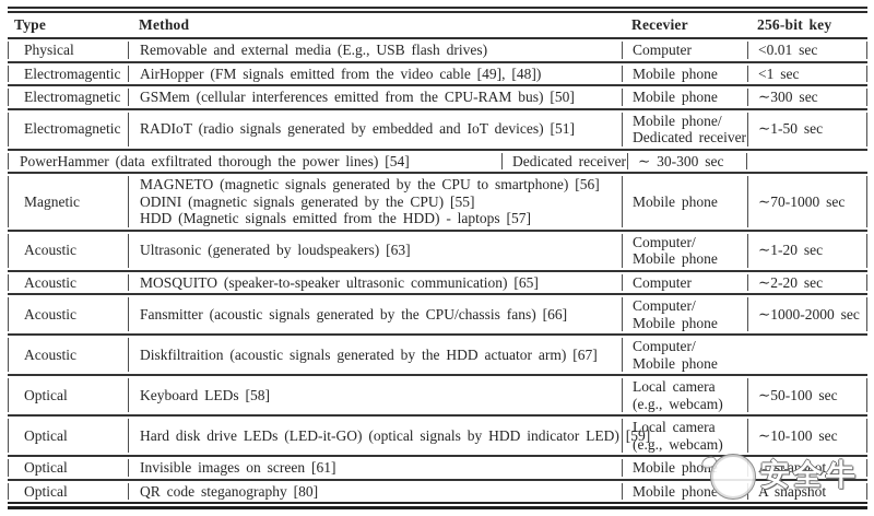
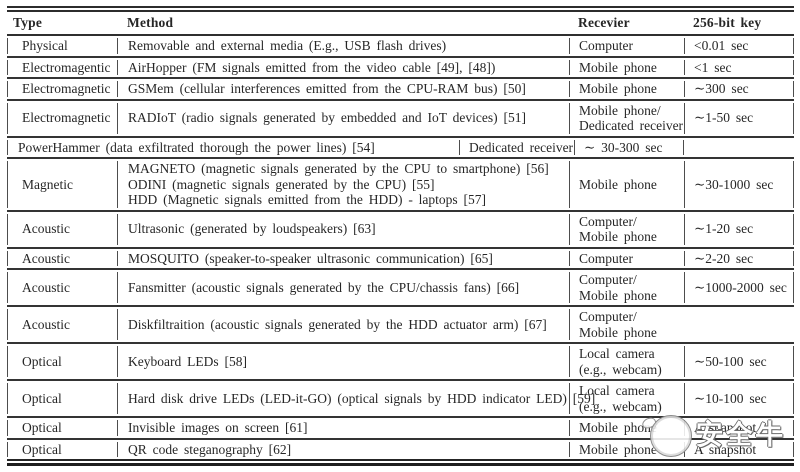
  Type
  Method
  Recevier
  256-bit key
  Physical
  Removable and external media (E.g., USB flash drives)
  Computer
  <0.01 sec
  Electromagentic
  AirHopper (FM signals emitted from the video cable [49], [48])
  Mobile phone
  <1 sec
  Electromagnetic
  GSMem (cellular interferences emitted from the CPU-RAM bus) [50]
  Mobile phone
  ∼300 sec
  Electromagnetic
  RADIoT (radio signals generated by embedded and IoT devices) [51]
  Mobile phone/
  Dedicated receiver
  ∼1-50 sec
  PowerHammer (data exfiltrated thorough the power lines) [54]
  Dedicated receiver
  ∼ 30-300 sec
  Magnetic
  MAGNETO (magnetic signals generated by the CPU to smartphone) [56]
  ODINI (magnetic signals generated by the CPU) [55]
  HDD (Magnetic signals emitted from the HDD) - laptops [57]
  Mobile phone
- ∼70-1000 sec
+ ∼30-1000 sec
  Acoustic
  Ultrasonic (generated by loudspeakers) [63]
  Computer/
  Mobile phone
  ∼1-20 sec
  Acoustic
  MOSQUITO (speaker-to-speaker ultrasonic communication) [65]
  Computer
  ∼2-20 sec
  Acoustic
  Fansmitter (acoustic signals generated by the CPU/chassis fans) [66]
  Computer/
  Mobile phone
  ∼1000-2000 sec
  Acoustic
  Diskfiltraition (acoustic signals generated by the HDD actuator arm) [67]
  Computer/
  Mobile phone
  Optical
  Keyboard LEDs [58]
  Local camera
  (e.g., webcam)
  ∼50-100 sec
  Optical
  Hard disk drive LEDs (LED-it-GO) (optical signals by HDD indicator LED)
  Local camera
  (e.g., webcam)
  ∼10-100 sec
  Optical
  Invisible images on screen [61]
  Mobile phone
  A snapshot
  Optical
- QR code steganography [80]
+ QR code steganography [62]
  Mobile phone
  A snapshot
  安全牛
